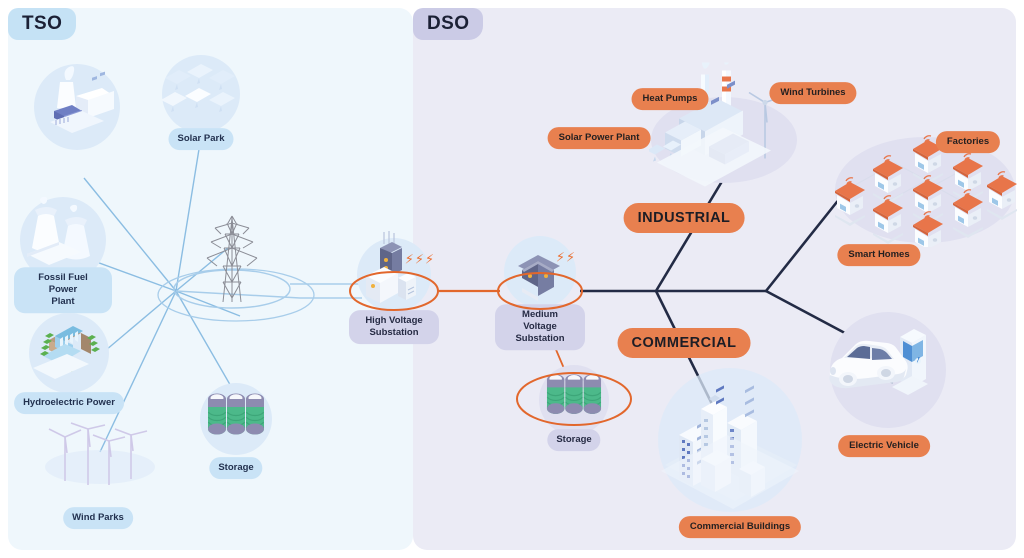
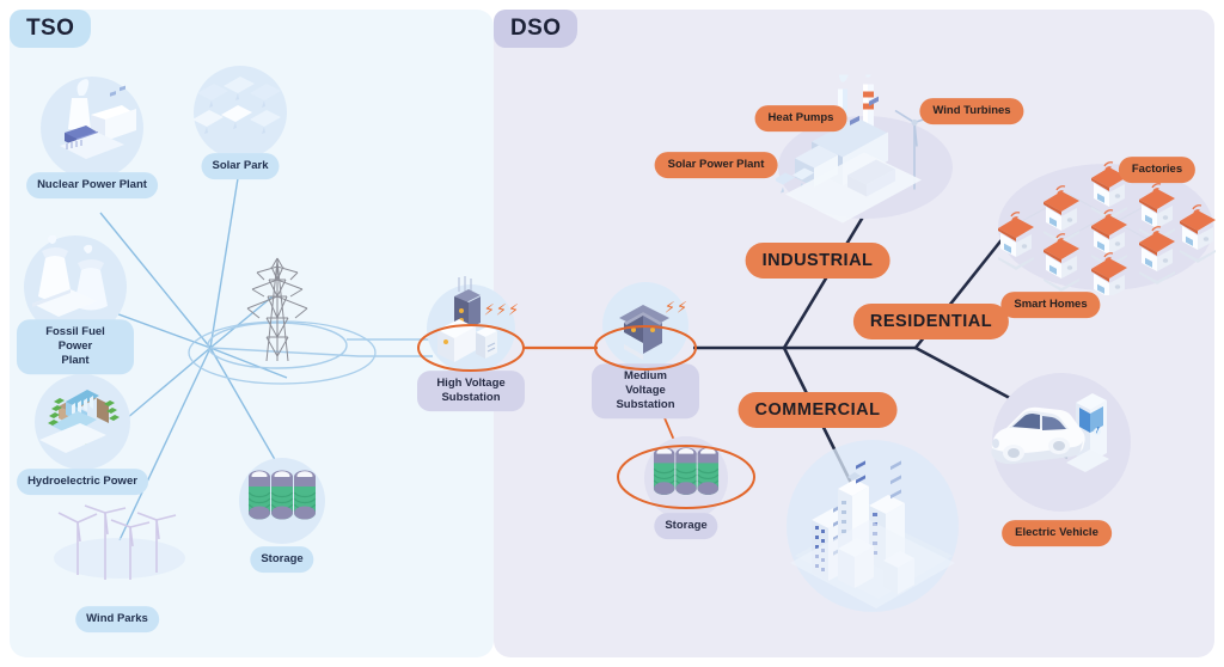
  TSO
  DSO
+ Nuclear Power Plant
  Solar Park
  Fossil Fuel Power
  Plant
  Hydroelectric Power
  Wind Parks
  Storage
  ⚡⚡⚡
  High Voltage
  Substation
  ⚡⚡
  Medium Voltage
  Substation
  Storage
  Heat Pumps
  Solar Power Plant
  Wind Turbines
  Factories
  Smart Homes
  Electric Vehicle
- Commercial Buildings
  INDUSTRIAL
+ RESIDENTIAL
  COMMERCIAL
